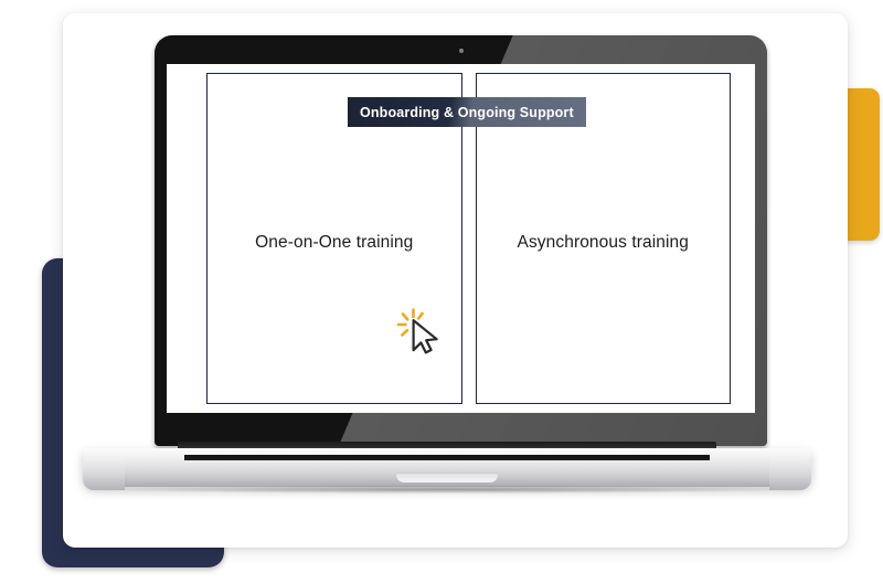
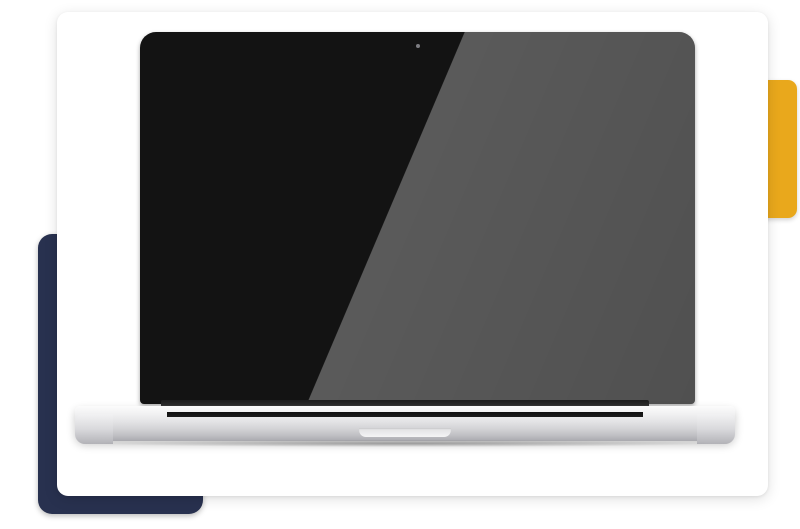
- One-on-One training
- Asynchronous training
- Onboarding & Ongoing Support
